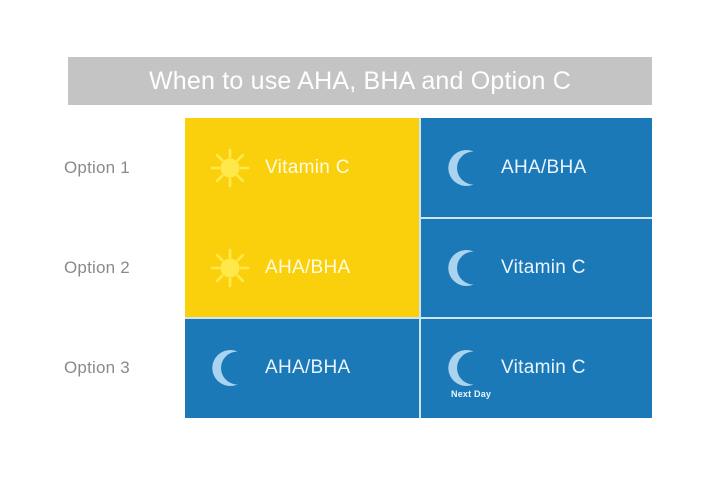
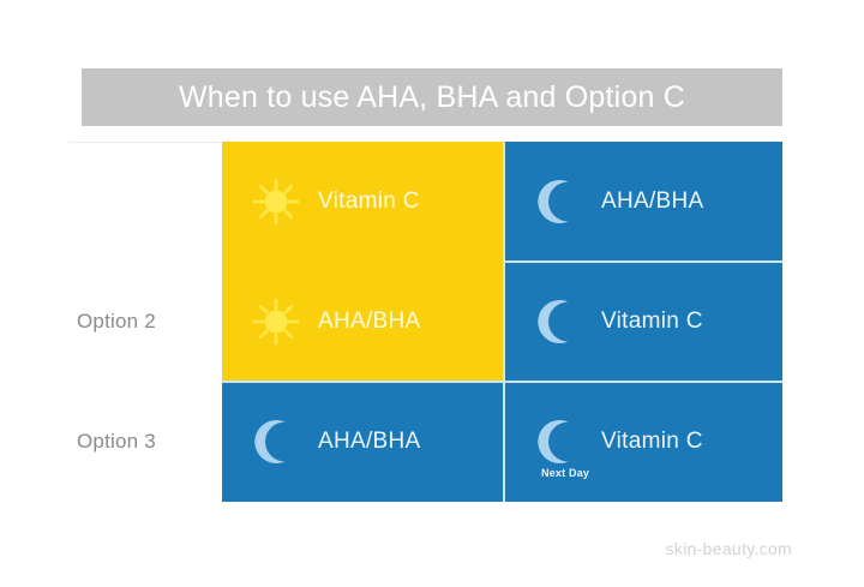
  When to use AHA, BHA and Option C
- Option 1
  Vitamin C
  AHA/BHA
  Option 2
  AHA/BHA
  Vitamin C
  Option 3
  AHA/BHA
  Vitamin C
  Next Day
+ skin-beauty.com
